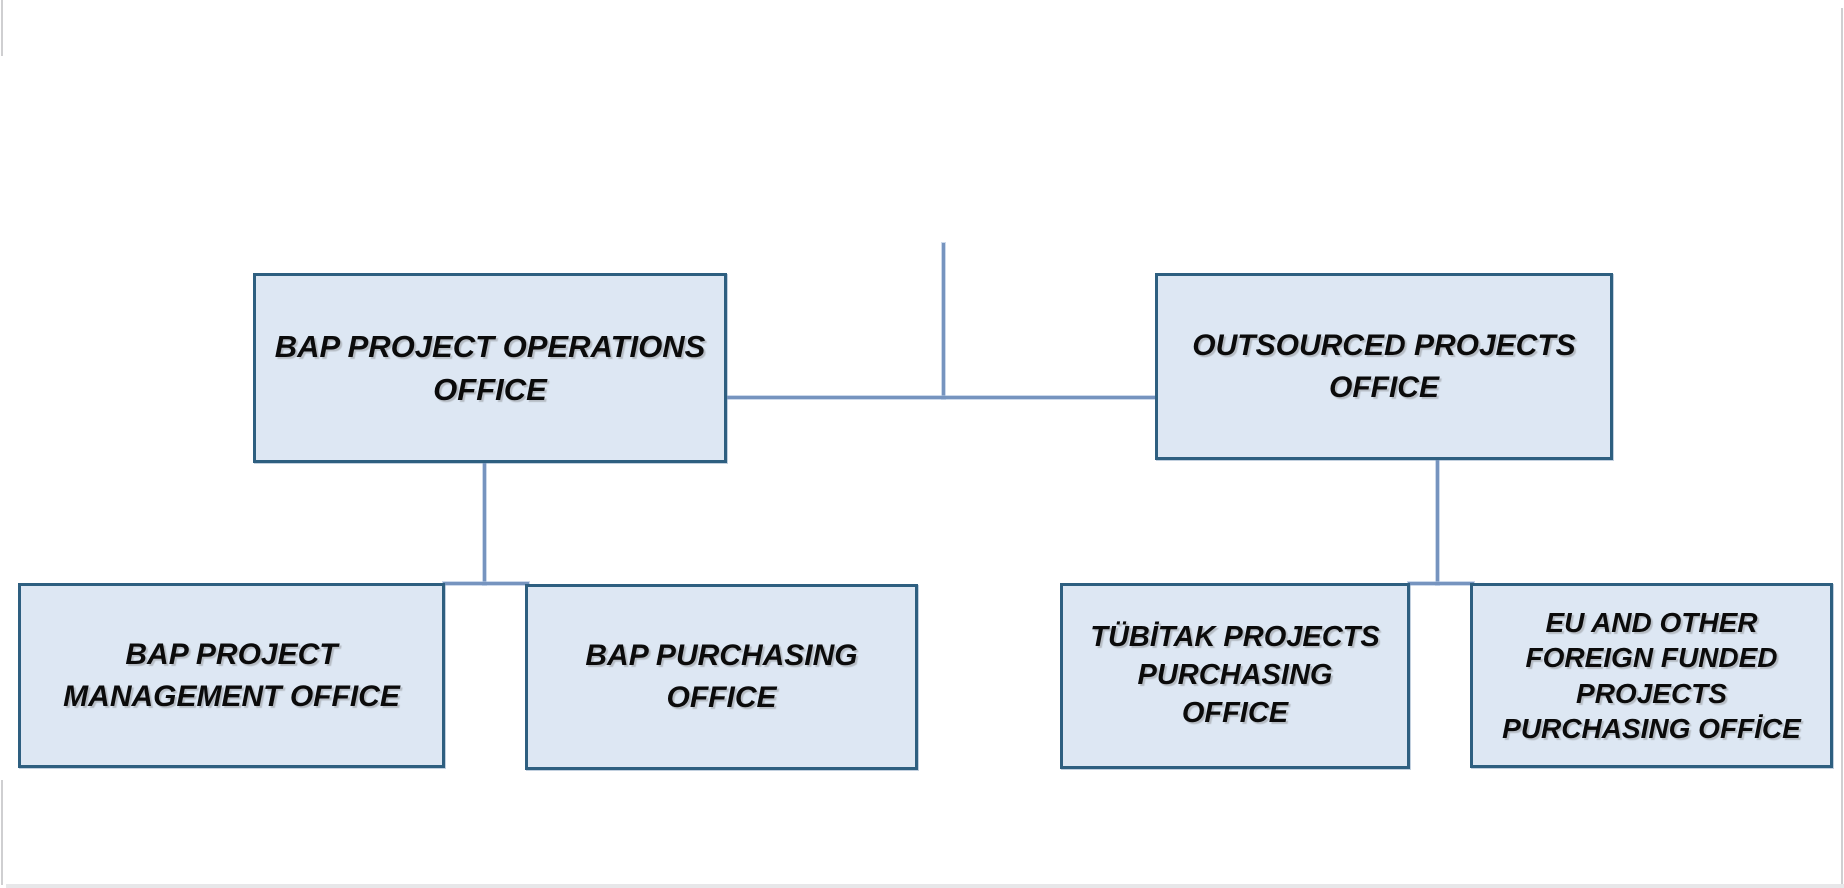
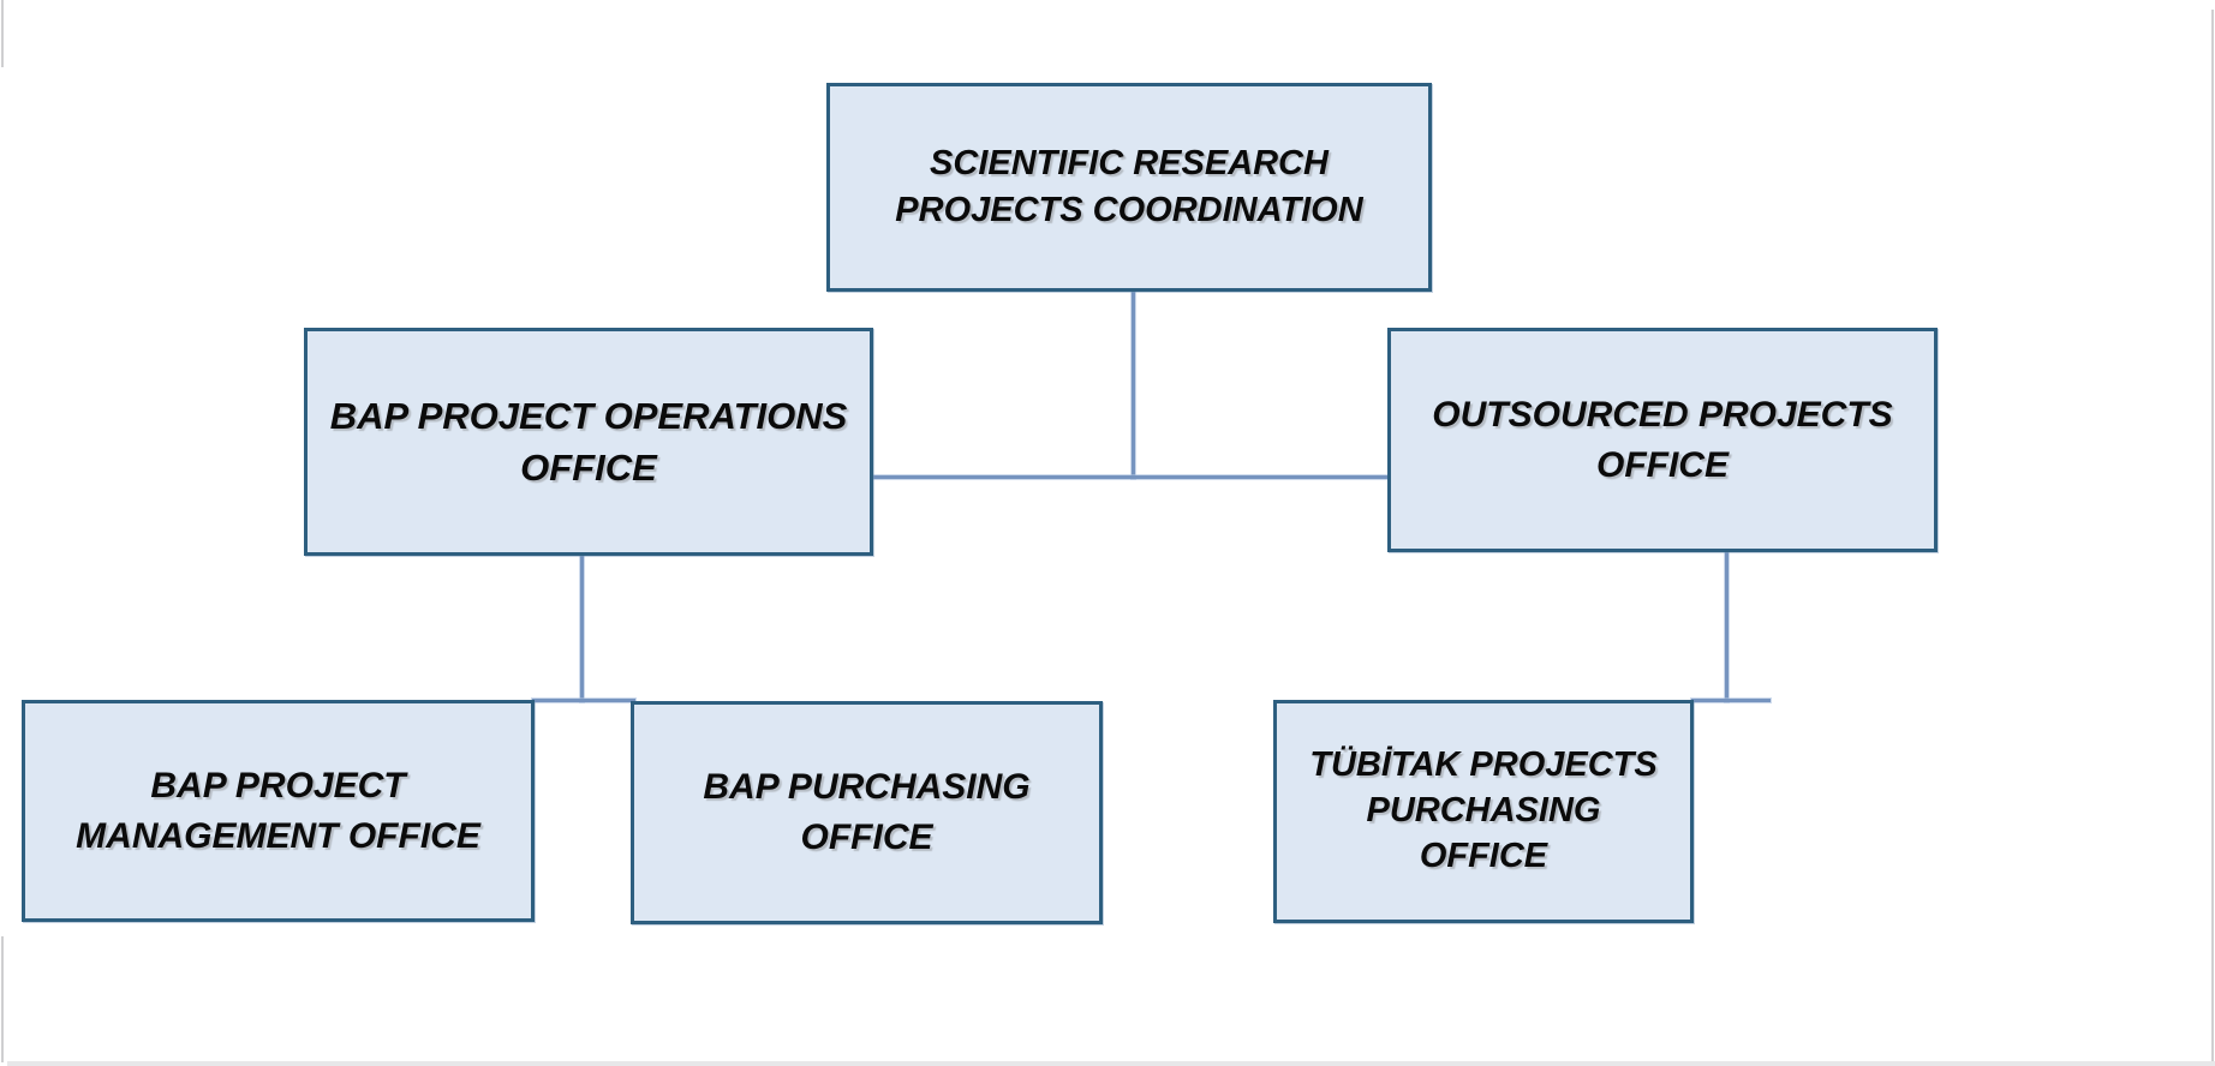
+ SCIENTIFIC RESEARCH
+ PROJECTS COORDINATION
  BAP PROJECT OPERATIONS
  OFFICE
  OUTSOURCED PROJECTS
  OFFICE
  BAP PROJECT
  MANAGEMENT OFFICE
  BAP PURCHASING
  OFFICE
  TÜBİTAK PROJECTS
  PURCHASING
  OFFICE
- EU AND OTHER
- FOREIGN FUNDED
- PROJECTS
- PURCHASING OFFİCE
